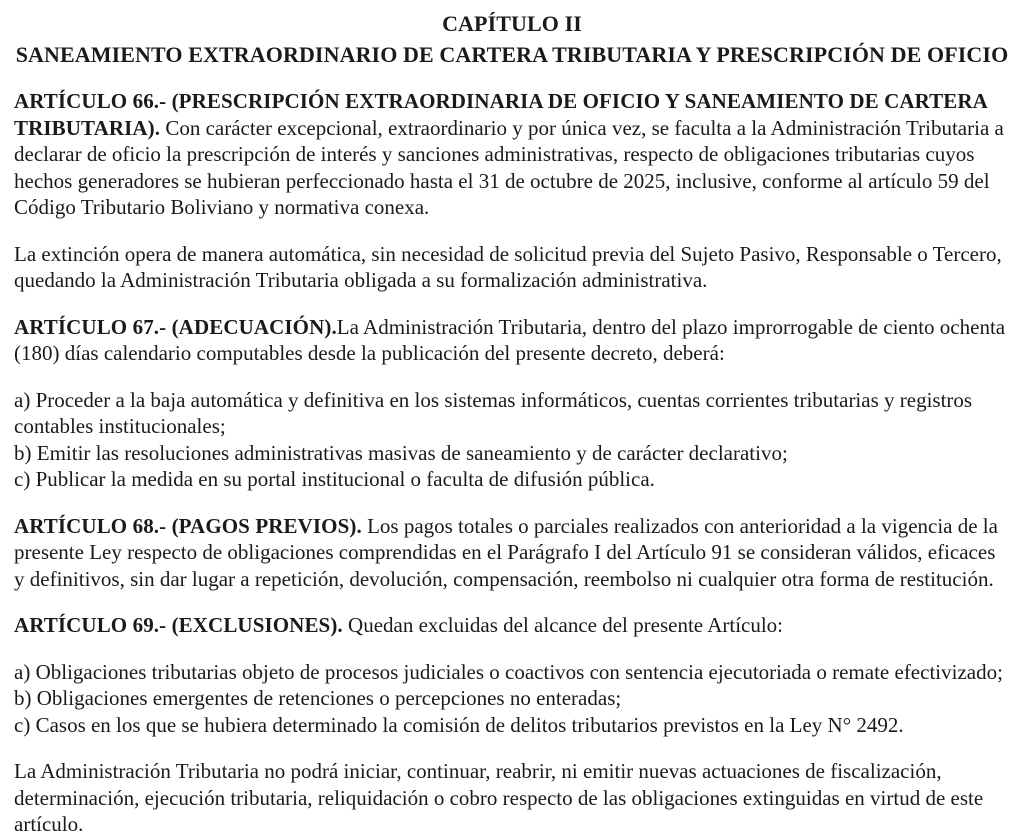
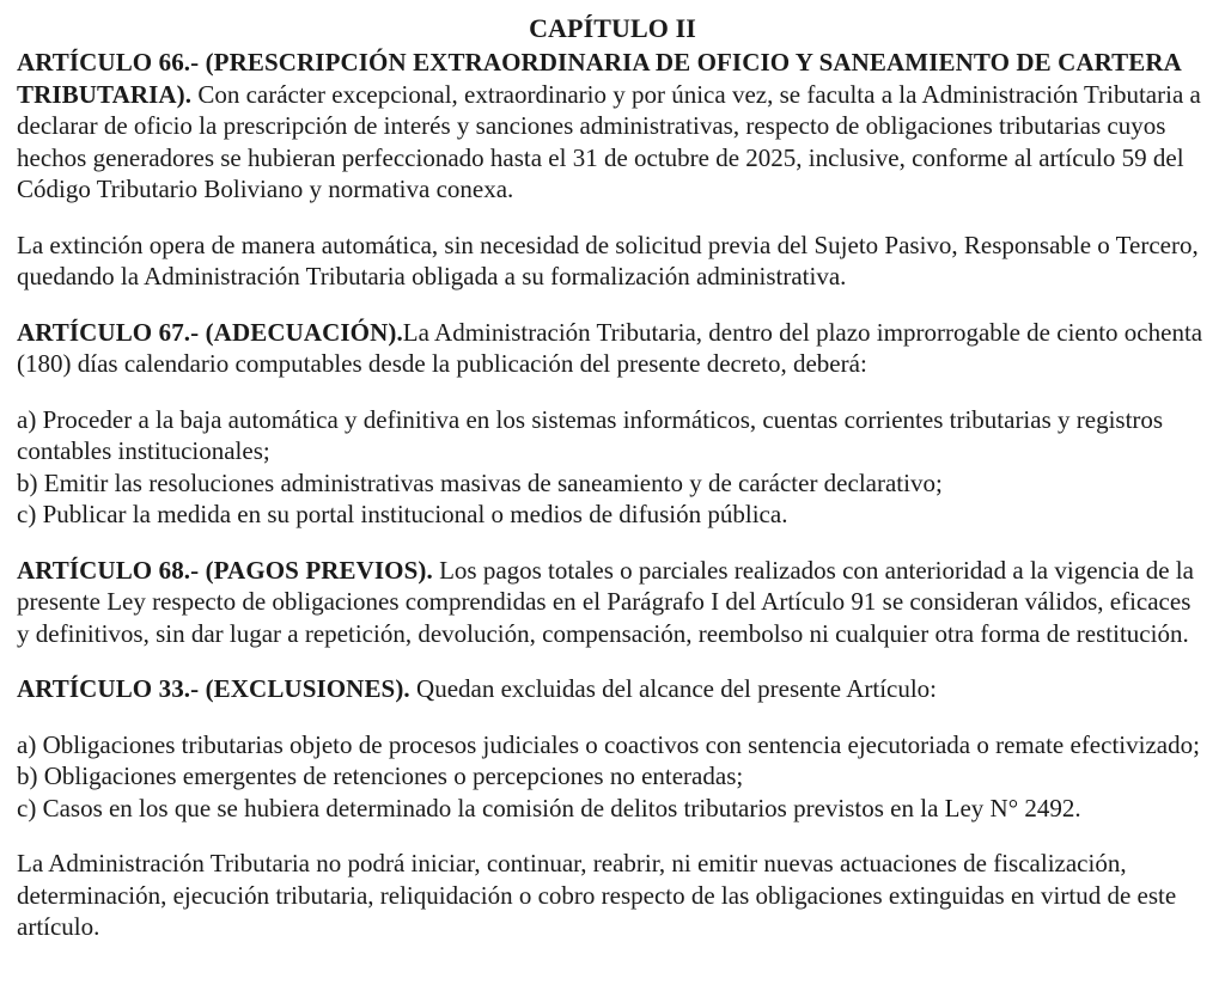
  CAPÍTULO II
- SANEAMIENTO EXTRAORDINARIO DE CARTERA TRIBUTARIA Y PRESCRIPCIÓN DE OFICIO
  ARTÍCULO 66.- (PRESCRIPCIÓN EXTRAORDINARIA DE OFICIO Y SANEAMIENTO DE CARTERA TRIBUTARIA). Con carácter excepcional, extraordinario y por única vez, se faculta a la Administración Tributaria a declarar de oficio la prescripción de interés y sanciones administrativas, respecto de obligaciones tributarias cuyos hechos generadores se hubieran perfeccionado hasta el 31 de octubre de 2025, inclusive, conforme al artículo 59 del Código Tributario Boliviano y normativa conexa.
  La extinción opera de manera automática, sin necesidad de solicitud previa del Sujeto Pasivo, Responsable o Tercero, quedando la Administración Tributaria obligada a su formalización administrativa.
  ARTÍCULO 67.- (ADECUACIÓN).La Administración Tributaria, dentro del plazo improrrogable de ciento ochenta (180) días calendario computables desde la publicación del presente decreto, deberá:
  a) Proceder a la baja automática y definitiva en los sistemas informáticos, cuentas corrientes tributarias y registros contables institucionales;
  b) Emitir las resoluciones administrativas masivas de saneamiento y de carácter declarativo;
- c) Publicar la medida en su portal institucional o faculta de difusión pública.
+ c) Publicar la medida en su portal institucional o medios de difusión pública.
  ARTÍCULO 68.- (PAGOS PREVIOS). Los pagos totales o parciales realizados con anterioridad a la vigencia de la presente Ley respecto de obligaciones comprendidas en el Parágrafo I del Artículo 91 se consideran válidos, eficaces y definitivos, sin dar lugar a repetición, devolución, compensación, reembolso ni cualquier otra forma de restitución.
- ARTÍCULO 69.- (EXCLUSIONES). Quedan excluidas del alcance del presente Artículo:
+ ARTÍCULO 33.- (EXCLUSIONES). Quedan excluidas del alcance del presente Artículo:
  a) Obligaciones tributarias objeto de procesos judiciales o coactivos con sentencia ejecutoriada o remate efectivizado;
  b) Obligaciones emergentes de retenciones o percepciones no enteradas;
  c) Casos en los que se hubiera determinado la comisión de delitos tributarios previstos en la Ley N° 2492.
  La Administración Tributaria no podrá iniciar, continuar, reabrir, ni emitir nuevas actuaciones de fiscalización, determinación, ejecución tributaria, reliquidación o cobro respecto de las obligaciones extinguidas en virtud de este artículo.
